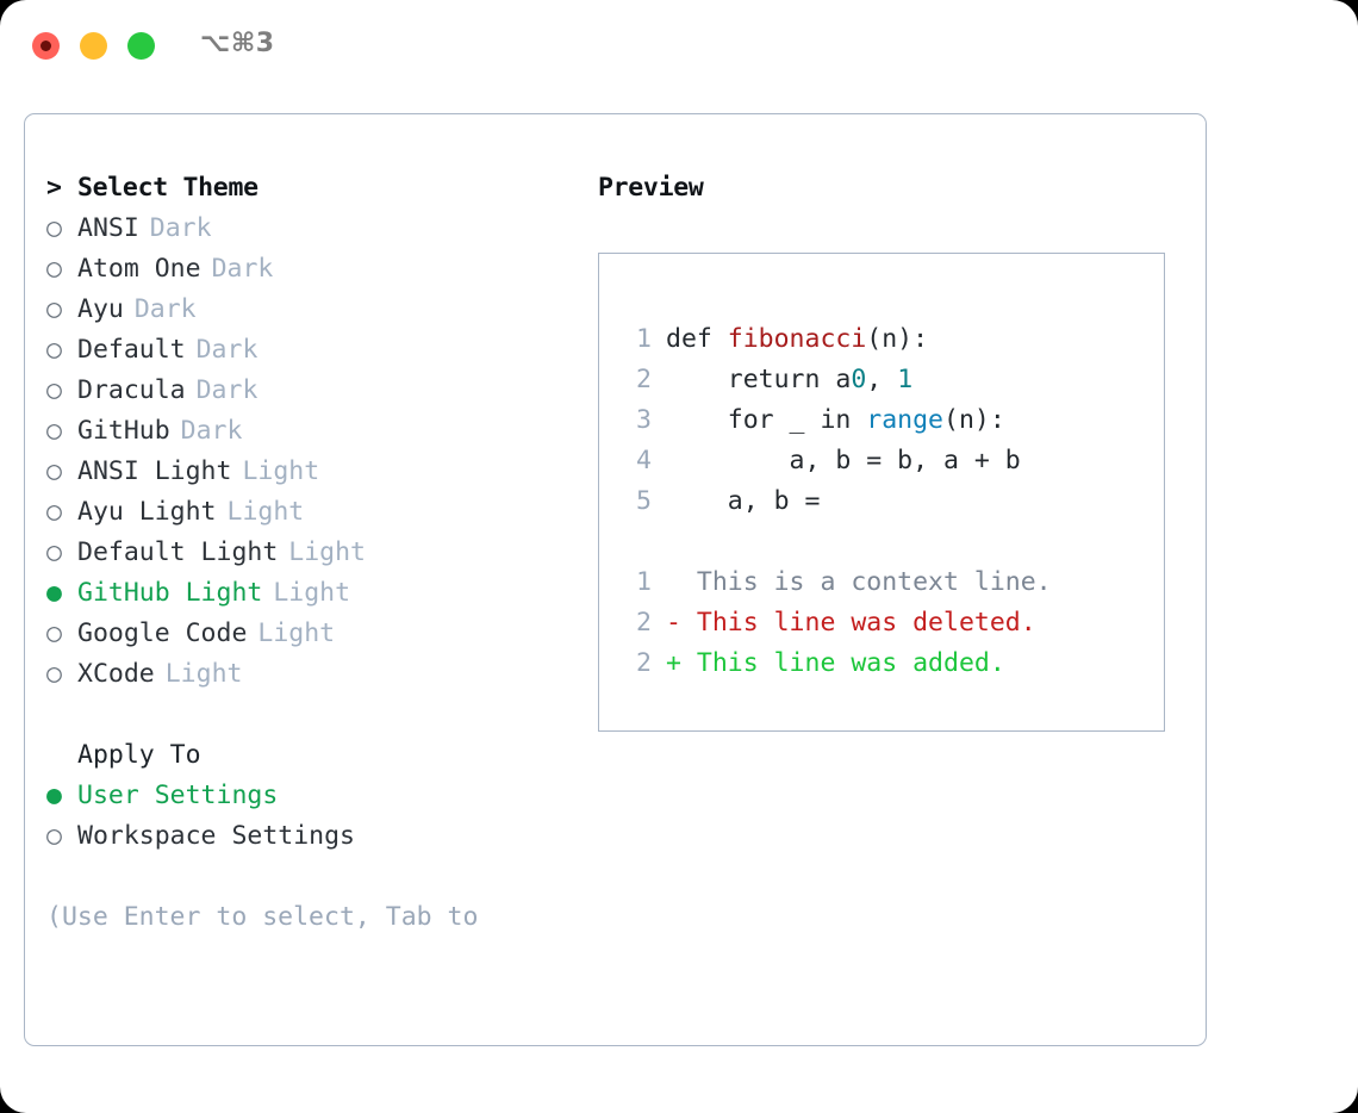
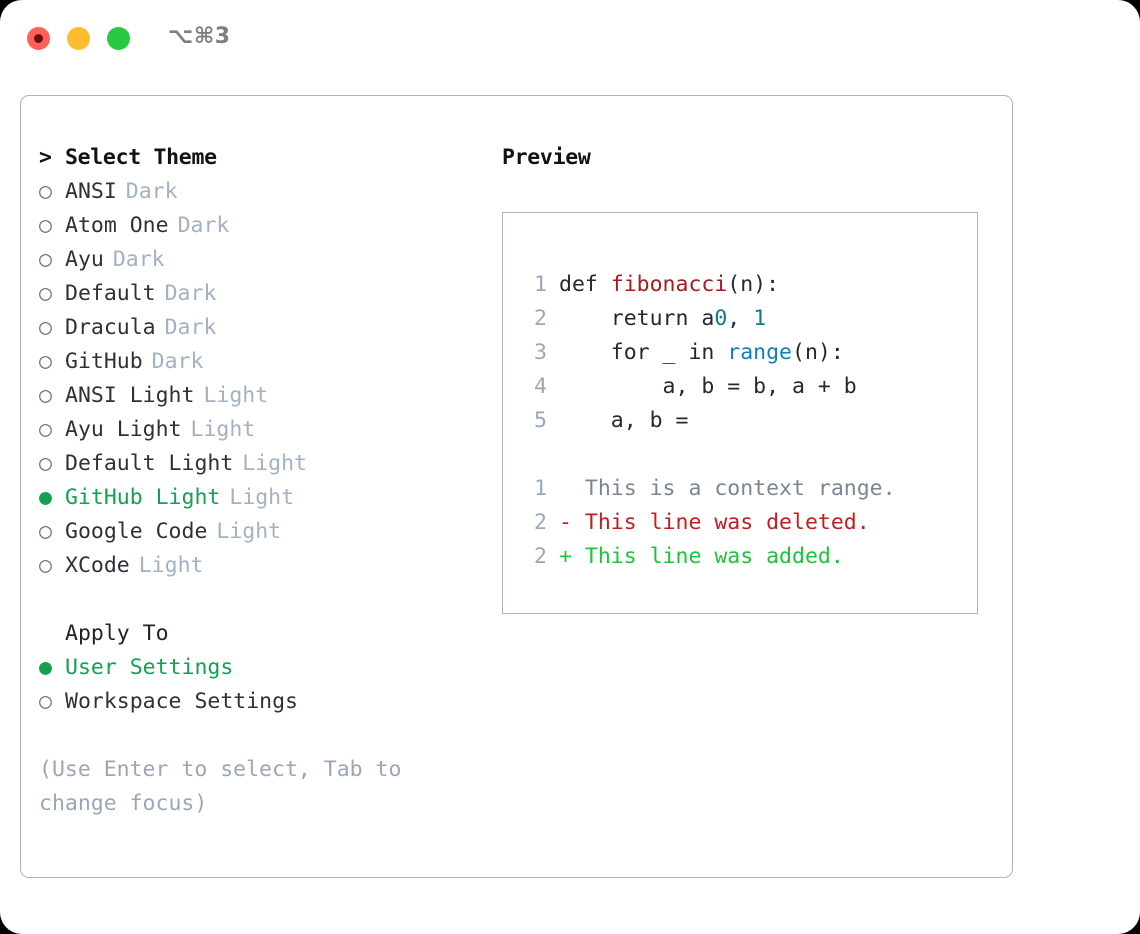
  ⌥⌘3
  > Select Theme
  ○ ANSI Dark
  ○ Atom One Dark
  ○ Ayu Dark
  ○ Default Dark
  ○ Dracula Dark
  ○ GitHub Dark
  ○ ANSI Light Light
  ○ Ayu Light Light
  ○ Default Light Light
  ● GitHub Light Light
  ○ Google Code Light
  ○ XCode Light
  Apply To
  ● User Settings
  ○ Workspace Settings
  (Use Enter to select, Tab to
+ change focus)
  Preview
  1 def fibonacci(n):
  2 return a0, 1
  3 for _ in range(n):
  4 a, b = b, a + b
  5 a, b =
- 1 This is a context line.
+ 1 This is a context range.
  2 - This line was deleted.
  2 + This line was added.
